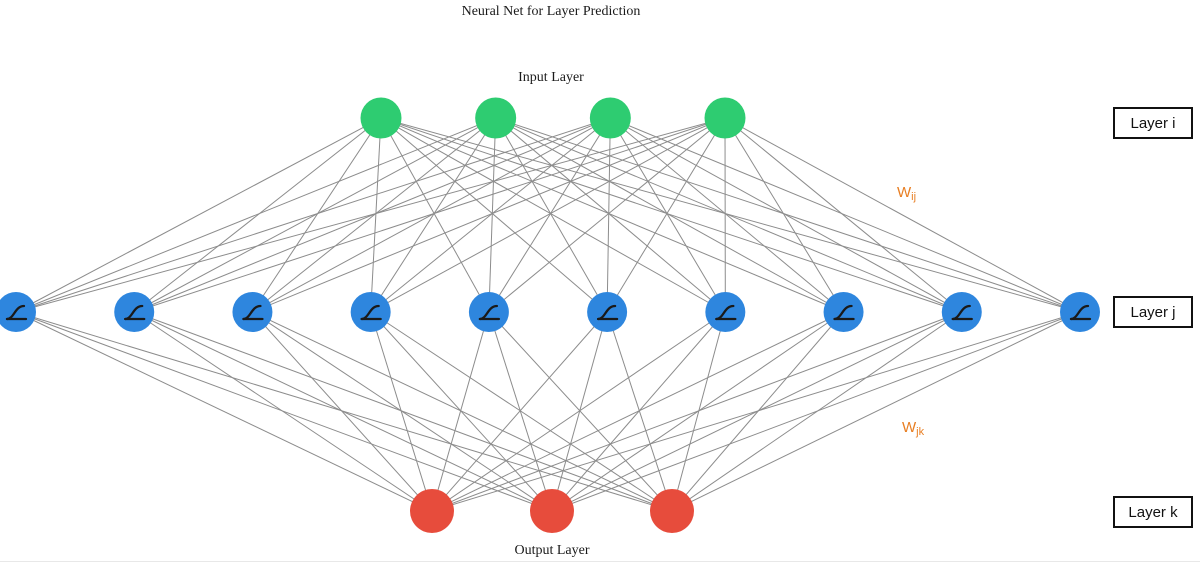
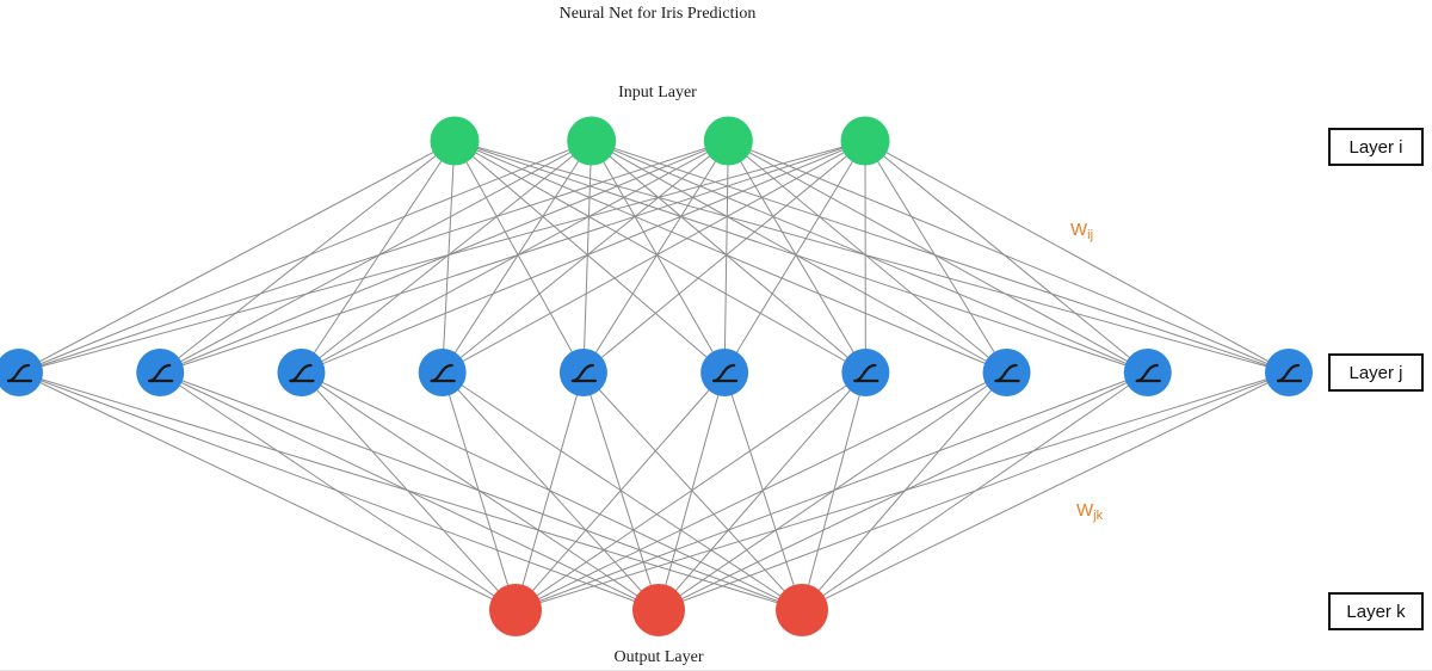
- Neural Net for Layer Prediction
+ Neural Net for Iris Prediction
  Input Layer
  Output Layer
  Wij
  Wjk
  Layer i
  Layer j
  Layer k
